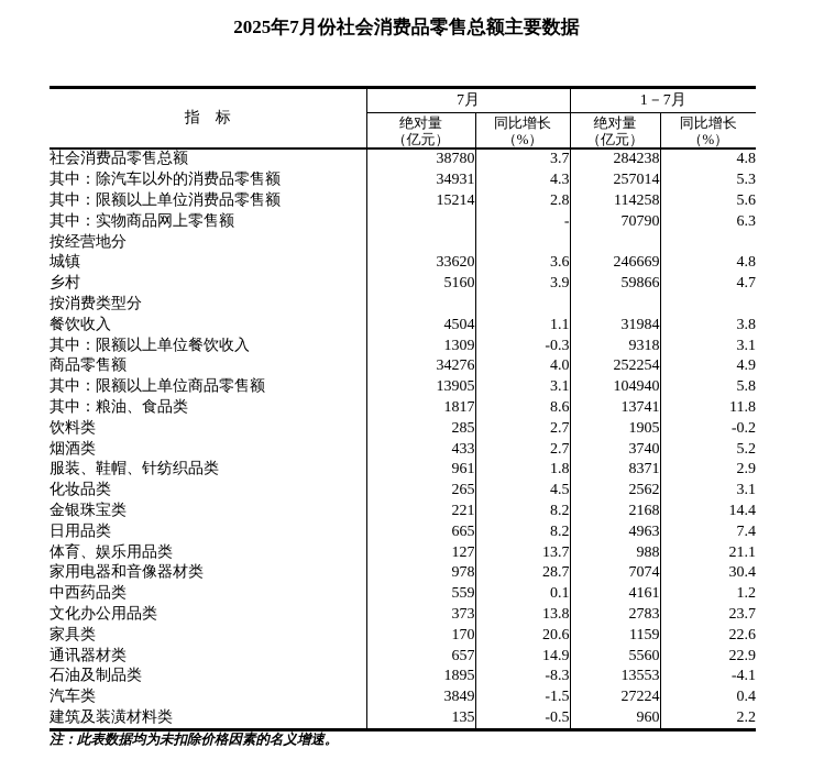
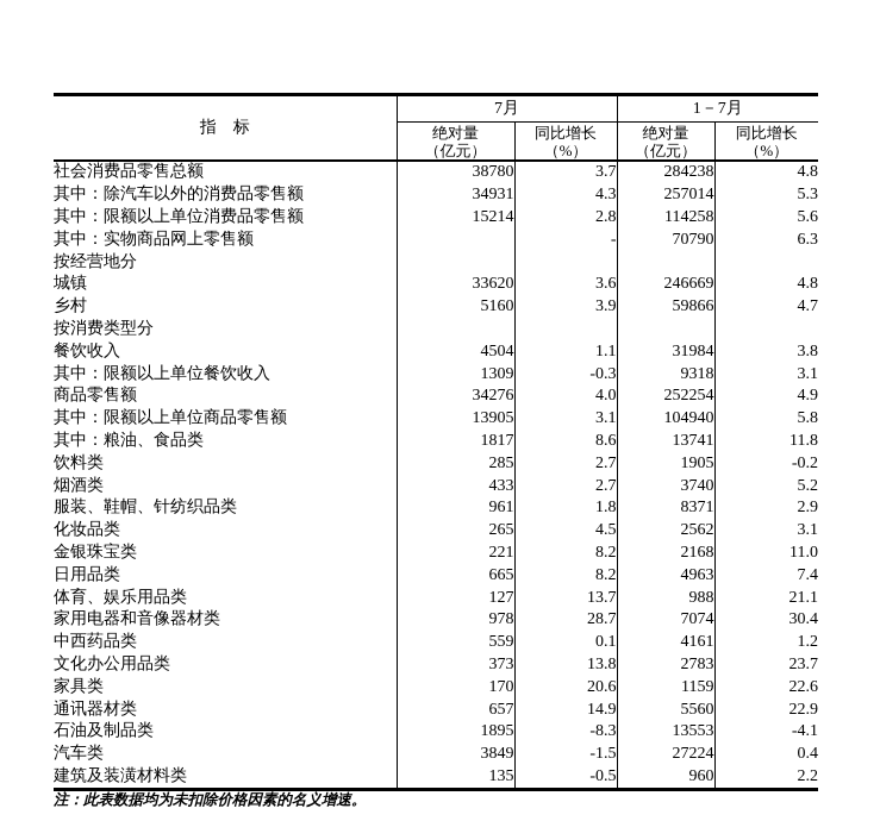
- 2025年7月份社会消费品零售总额主要数据
  指 标	7月	1－7月
  绝对量（亿元）	同比增长（%）	绝对量（亿元）	同比增长（%）
  社会消费品零售总额	38780	3.7	284238	4.8
  其中：除汽车以外的消费品零售额	34931	4.3	257014	5.3
  其中：限额以上单位消费品零售额	15214	2.8	114258	5.6
  其中：实物商品网上零售额		-	70790	6.3
  按经营地分
  城镇	33620	3.6	246669	4.8
  乡村	5160	3.9	59866	4.7
  按消费类型分
  餐饮收入	4504	1.1	31984	3.8
  其中：限额以上单位餐饮收入	1309	-0.3	9318	3.1
  商品零售额	34276	4.0	252254	4.9
  其中：限额以上单位商品零售额	13905	3.1	104940	5.8
  其中：粮油、食品类	1817	8.6	13741	11.8
  饮料类	285	2.7	1905	-0.2
  烟酒类	433	2.7	3740	5.2
  服装、鞋帽、针纺织品类	961	1.8	8371	2.9
  化妆品类	265	4.5	2562	3.1
- 金银珠宝类	221	8.2	2168	14.4
+ 金银珠宝类	221	8.2	2168	11.0
  日用品类	665	8.2	4963	7.4
  体育、娱乐用品类	127	13.7	988	21.1
  家用电器和音像器材类	978	28.7	7074	30.4
  中西药品类	559	0.1	4161	1.2
  文化办公用品类	373	13.8	2783	23.7
  家具类	170	20.6	1159	22.6
  通讯器材类	657	14.9	5560	22.9
  石油及制品类	1895	-8.3	13553	-4.1
  汽车类	3849	-1.5	27224	0.4
  建筑及装潢材料类	135	-0.5	960	2.2
  注：此表数据均为未扣除价格因素的名义增速。
